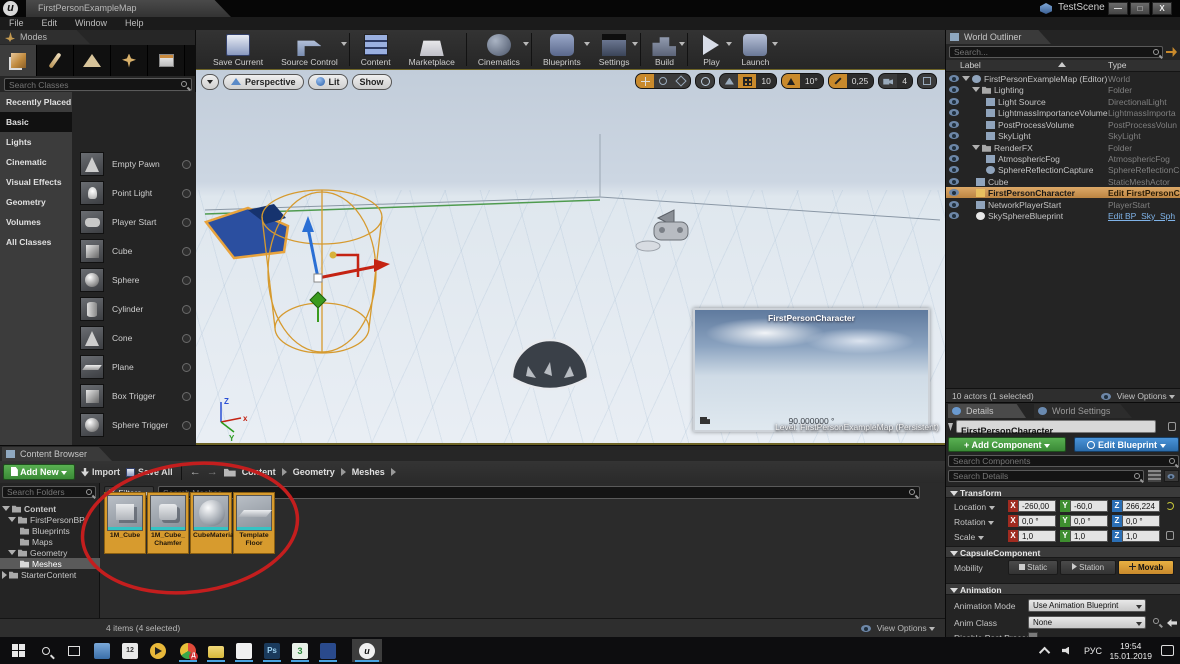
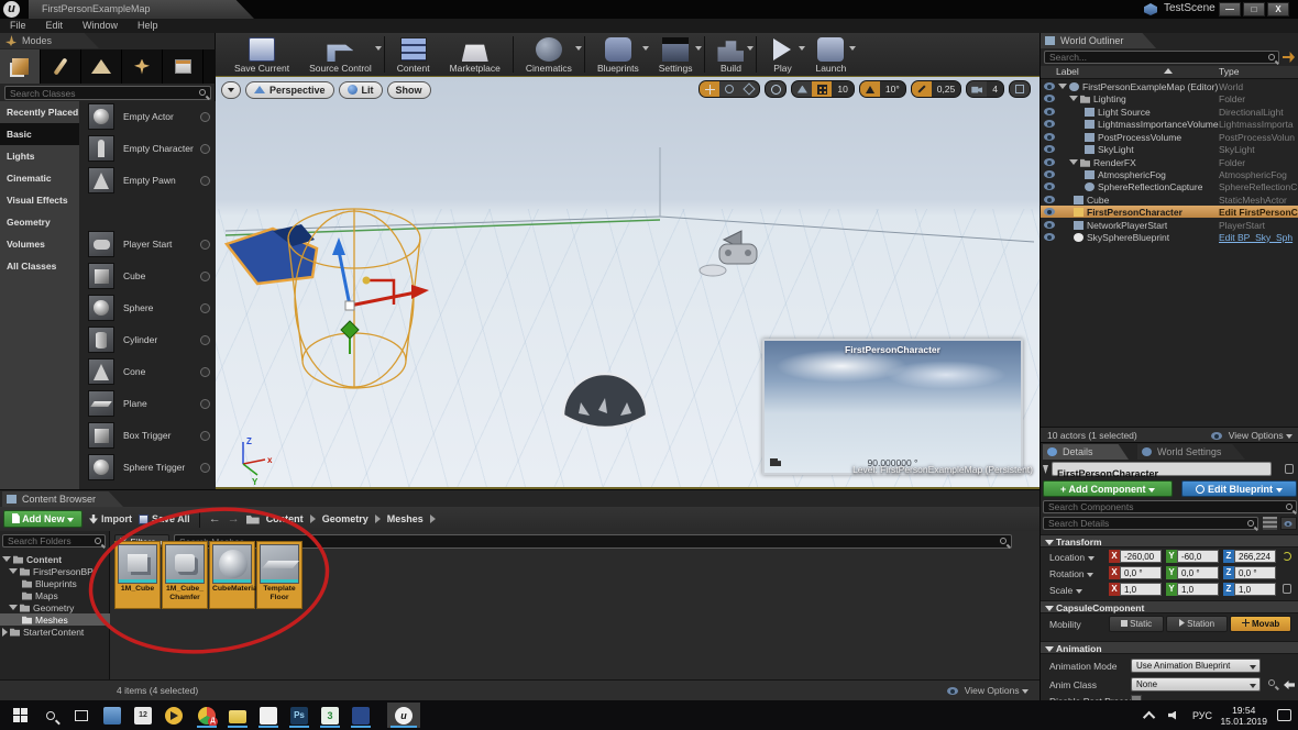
  u
  FirstPersonExampleMap
  TestScene
  —
  □
  X
  File
  Edit
  Window
  Help
  Modes
  Search Classes
  Recently Placed
  Basic
  Lights
  Cinematic
  Visual Effects
  Geometry
  Volumes
  All Classes
+ Empty Actor
+ Empty Character
  Empty Pawn
- Point Light
  Player Start
  Cube
  Sphere
  Cylinder
  Cone
  Plane
  Box Trigger
  Sphere Trigger
  Save Current
  Source Control
  Content
  Marketplace
  Cinematics
  Blueprints
  Settings
  Build
  Play
  Launch
  Z
  x
  Y
  Perspective
  Lit
  Show
  10
  10°
  0,25
  4
  FirstPersonCharacter
  90.000000 °
  Level: FirstPersonExampleMap (Persistent)
  World Outliner
  Search...
  Label
  Type
  FirstPersonExampleMap (Editor)
  World
  Lighting
  Folder
  Light Source
  DirectionalLight
  LightmassImportanceVolume
  LightmassImporta
  PostProcessVolume
  PostProcessVolun
  SkyLight
  SkyLight
  RenderFX
  Folder
  AtmosphericFog
  AtmosphericFog
  SphereReflectionCapture
  SphereReflectionC
  Cube
  StaticMeshActor
  FirstPersonCharacter
  Edit FirstPersonC
  NetworkPlayerStart
  PlayerStart
  SkySphereBlueprint
  Edit BP_Sky_Sph
  10 actors (1 selected)
  View Options
  Details
  World Settings
  FirstPersonCharacter
  + Add Component
  Edit Blueprint
  Search Components
  Search Details
  Transform
  Location
  X
  -260,00
  Y
  -60,0
  Z
  266,224
  Rotation
  X
  0,0 °
  Y
  0,0 °
  Z
  0,0 °
  Scale
  X
  1,0
  Y
  1,0
  Z
  1,0
  CapsuleComponent
  Mobility
  Static
  Station
  Movab
  Animation
  Animation Mode
  Use Animation Blueprint
  Anim Class
  None
  Content Browser
  Add New
  Import
  Se All
  ←
  →
  Cotent
  Geometry
  Meshes
  Search Folders
  Content
  FirstPersonBP
  Blueprints
  Maps
  Geometry
  Meshes
  StarterContent
  4 items (4 selected)
  View Options
  Ps
  3
  u
  РУС
  19:54
  15.01.2019
